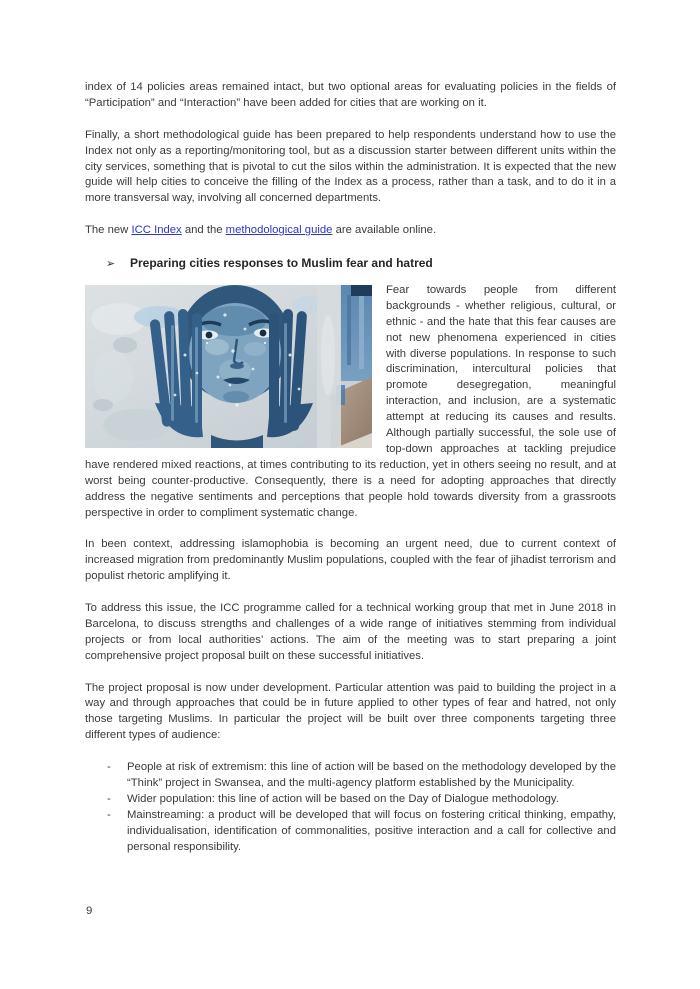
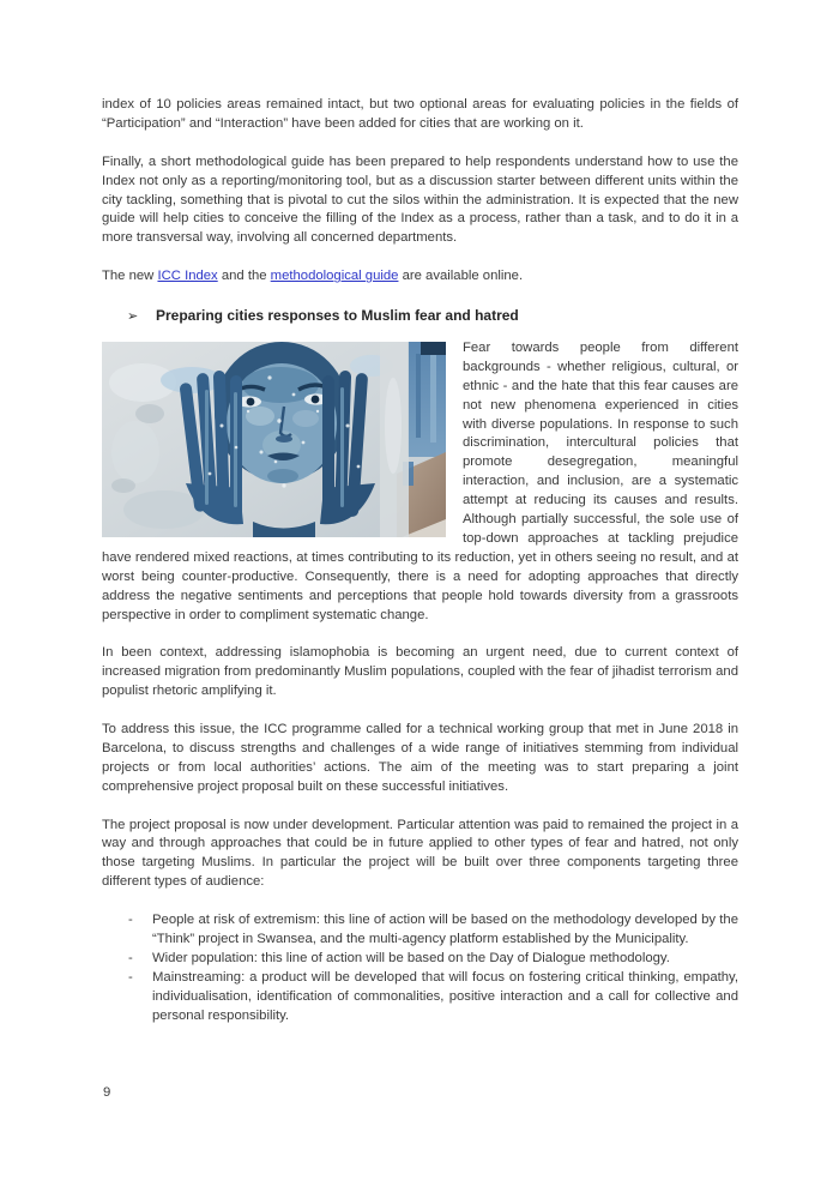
- index of 14 policies areas remained intact, but two optional areas for evaluating policies in the fields of “Participation” and “Interaction” have been added for cities that are working on it.
+ index of 10 policies areas remained intact, but two optional areas for evaluating policies in the fields of “Participation” and “Interaction” have been added for cities that are working on it.
- Finally, a short methodological guide has been prepared to help respondents understand how to use the Index not only as a reporting/monitoring tool, but as a discussion starter between different units within the city services, something that is pivotal to cut the silos within the administration. It is expected that the new guide will help cities to conceive the filling of the Index as a process, rather than a task, and to do it in a more transversal way, involving all concerned departments.
+ Finally, a short methodological guide has been prepared to help respondents understand how to use the Index not only as a reporting/monitoring tool, but as a discussion starter between different units within the city tackling, something that is pivotal to cut the silos within the administration. It is expected that the new guide will help cities to conceive the filling of the Index as a process, rather than a task, and to do it in a more transversal way, involving all concerned departments.
  The new ICC Index and the methodological guide are available online.
  ➢
  Preparing cities responses to Muslim fear and hatred
  Fear towards people from different backgrounds - whether religious, cultural, or ethnic - and the hate that this fear causes are not new phenomena experienced in cities with diverse populations. In response to such discrimination, intercultural policies that promote desegregation, meaningful interaction, and inclusion, are a systematic attempt at reducing its causes and results. Although partially successful, the sole use of top-down approaches at tackling prejudice have rendered mixed reactions, at times contributing to its reduction, yet in others seeing no result, and at worst being counter-productive. Consequently, there is a need for adopting approaches that directly address the negative sentiments and perceptions that people hold towards diversity from a grassroots perspective in order to compliment systematic change.
  In been context, addressing islamophobia is becoming an urgent need, due to current context of increased migration from predominantly Muslim populations, coupled with the fear of jihadist terrorism and populist rhetoric amplifying it.
  To address this issue, the ICC programme called for a technical working group that met in June 2018 in Barcelona, to discuss strengths and challenges of a wide range of initiatives stemming from individual projects or from local authorities’ actions. The aim of the meeting was to start preparing a joint comprehensive project proposal built on these successful initiatives.
- The project proposal is now under development. Particular attention was paid to building the project in a way and through approaches that could be in future applied to other types of fear and hatred, not only those targeting Muslims. In particular the project will be built over three components targeting three different types of audience:
+ The project proposal is now under development. Particular attention was paid to remained the project in a way and through approaches that could be in future applied to other types of fear and hatred, not only those targeting Muslims. In particular the project will be built over three components targeting three different types of audience:
  -
  People at risk of extremism: this line of action will be based on the methodology developed by the “Think” project in Swansea, and the multi-agency platform established by the Municipality.
  -
  Wider population: this line of action will be based on the Day of Dialogue methodology.
  -
  Mainstreaming: a product will be developed that will focus on fostering critical thinking, empathy, individualisation, identification of commonalities, positive interaction and a call for collective and personal responsibility.
  9
